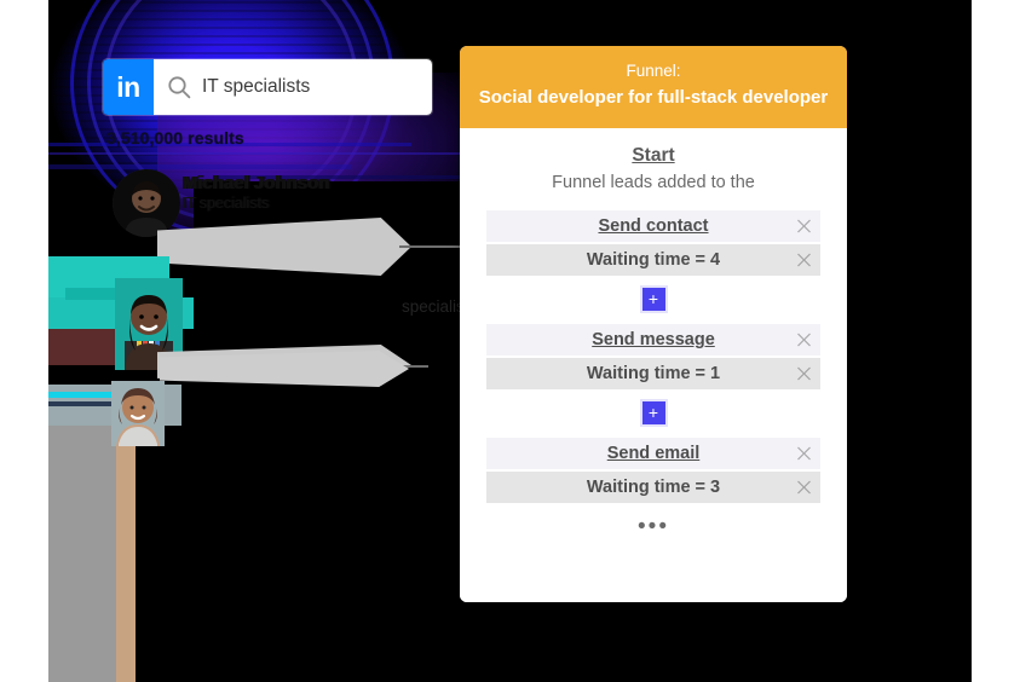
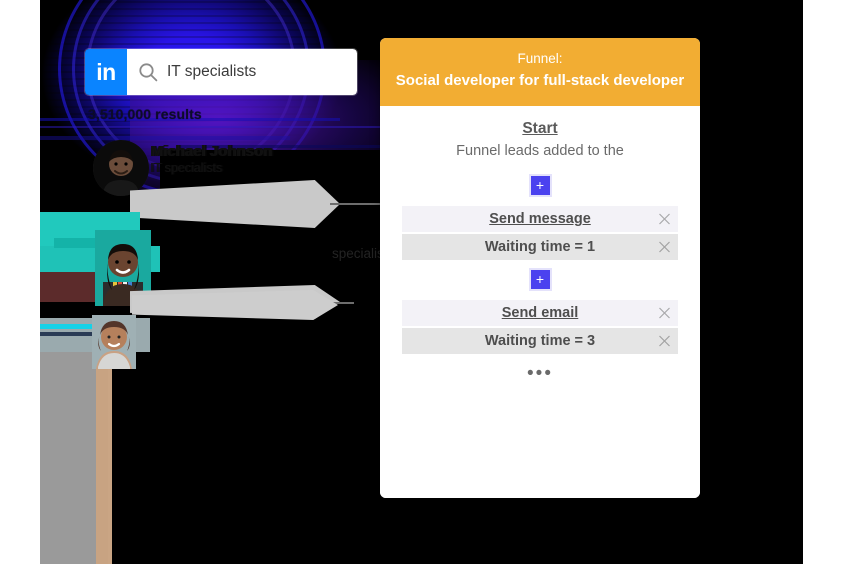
  in
  IT specialists
  3,510,000 results
  Michael Johnson
  IT specialists
  speciali
  Funnel:
  Social developer for full-stack developer
  Start
  Funnel leads added to the
- Send contact
- Waiting time = 4
  +
  Send message
  Waiting time = 1
  +
  Send email
  Waiting time = 3
  •••
